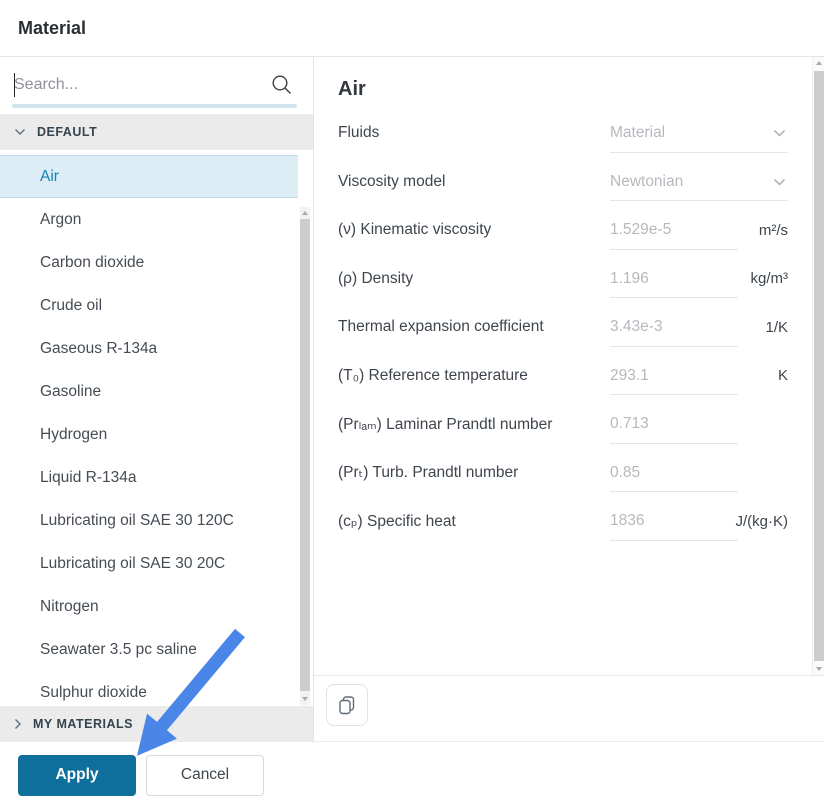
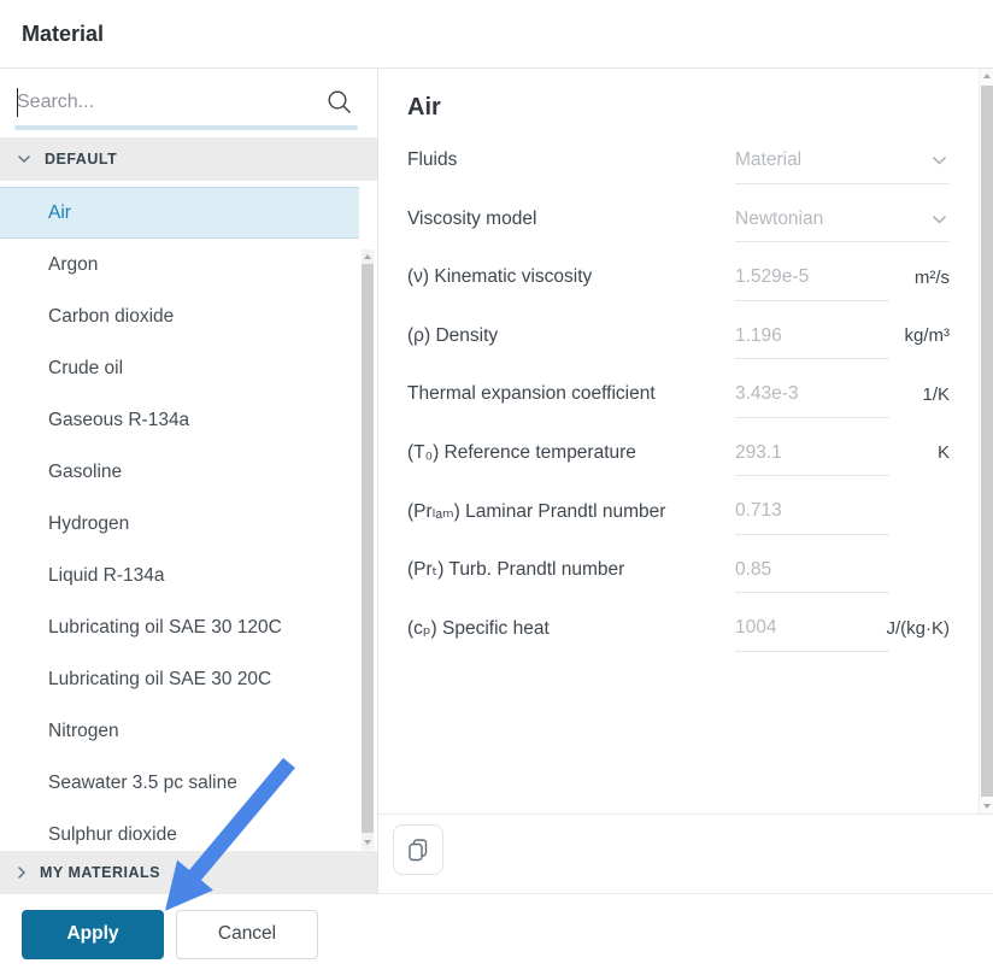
  Material
  Search...
  DEFAULT
  Air
  Argon
  Carbon dioxide
  Crude oil
  Gaseous R-134a
  Gasoline
  Hydrogen
  Liquid R-134a
  Lubricating oil SAE 30 120C
  Lubricating oil SAE 30 20C
  Nitrogen
  Seawater 3.5 pc saline
  Sulphur dioxide
  MY MATERIALS
  Air
  Fluids
  Material
  Viscosity model
  Newtonian
  (ν) Kinematic viscosity
  1.529e-5
  m²/s
  (ρ) Density
  1.196
  kg/m³
  Thermal expansion coefficient
  3.43e-3
  1/K
  (T₀) Reference temperature
  293.1
  K
  (Prₗₐₘ) Laminar Prandtl number
  0.713
  (Prₜ) Turb. Prandtl number
  0.85
  (cₚ) Specific heat
- 1836
+ 1004
  J/(kg·K)
  Apply
  Cancel
